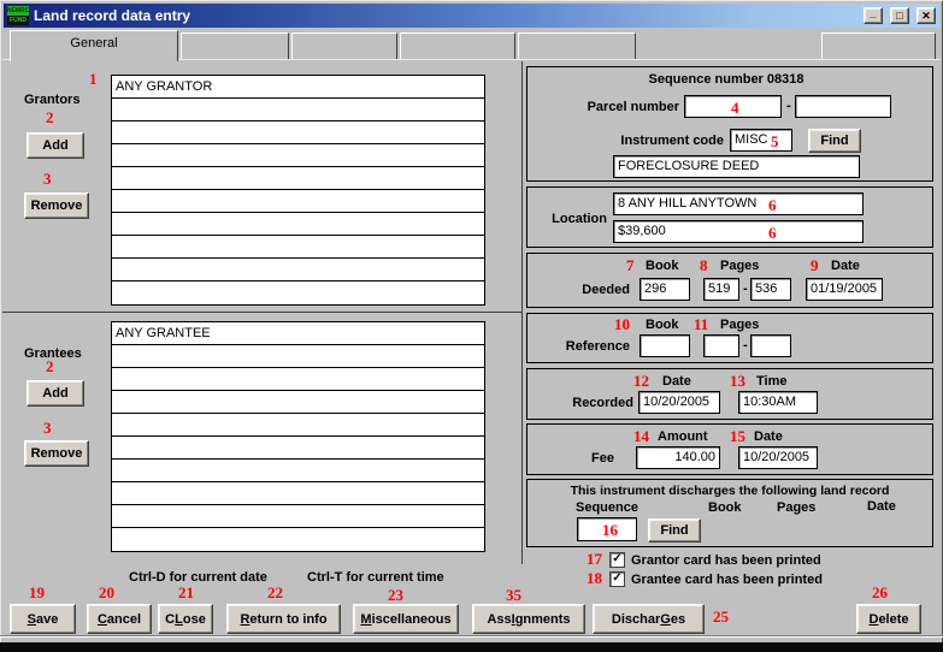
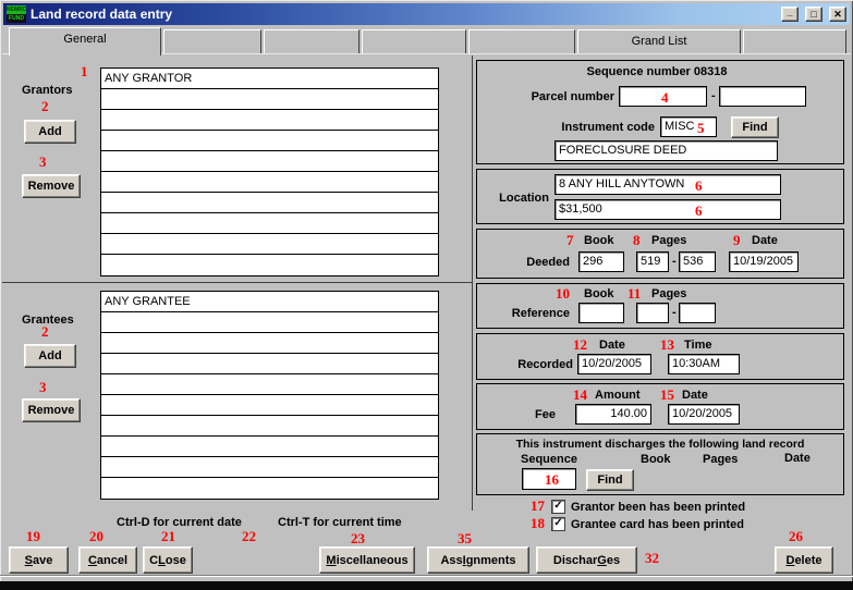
  Land record data entry
  _
  □
  ✕
  General
+ Grand List
  Grantors
  1
  2
  Add
  3
  Remove
  ANY GRANTOR
  Grantees
  2
  Add
  3
  Remove
  ANY GRANTEE
  Sequence number 08318
  Parcel number
  4
  -
  Instrument code
  MISC
  5
  Find
  FORECLOSURE DEED
  Location
  8 ANY HILL ANYTOWN
  6
- $39,600
+ $31,500
  6
  7
  Book
  8
  Pages
  9
  Date
  Deeded
  296
  519
  -
  536
- 01/19/2005
+ 10/19/2005
  10
  Book
  11
  Pages
  Reference
  -
  12
  Date
  13
  Time
  Recorded
  10/20/2005
  10:30AM
  14
  Amount
  15
  Date
  Fee
  140.00
  10/20/2005
  This instrument discharges the following land record
  Sequence
  Book
  Pages
  Date
  16
  Find
  17
  ✓
- Grantor card has been printed
+ Grantor been has been printed
  18
  ✓
  Grantee card has been printed
  Ctrl-D for current date
  Ctrl-T for current time
  19
  20
  21
  22
  23
  35
- 25
+ 32
  26
  Save
  Cancel
  CLose
- Return to info
  Miscellaneous
  AssIgnments
  DischarGes
  Delete
